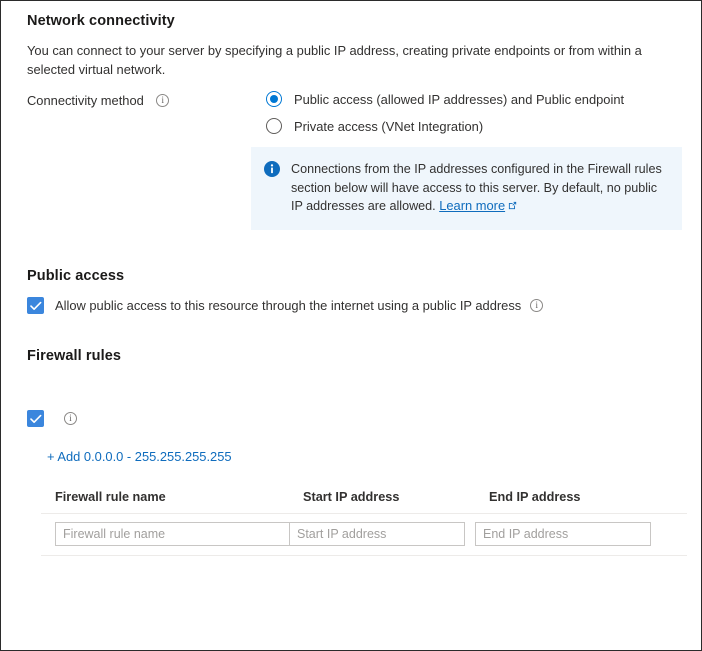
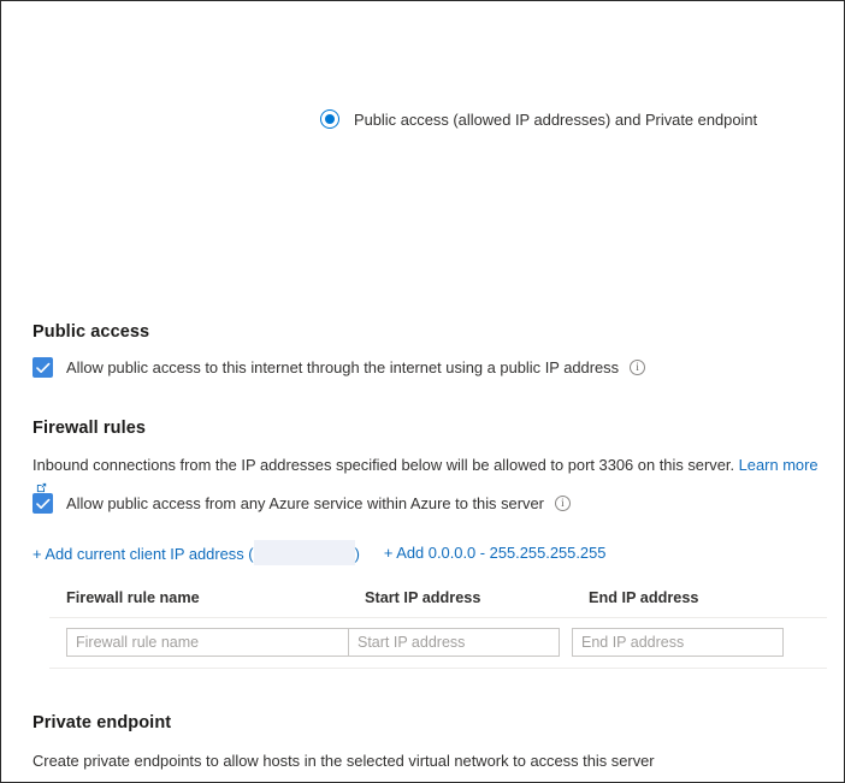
- Network connectivity
- You can connect to your server by specifying a public IP address, creating private endpoints or from within a selected virtual network.
- Connectivity method
- Public access (allowed IP addresses) and Public endpoint
+ Public access (allowed IP addresses) and Private endpoint
- Private access (VNet Integration)
- Connections from the IP addresses configured in the Firewall rules section below will have access to this server. By default, no public IP addresses are allowed. Learn more
  Public access
- Allow public access to this resource through the internet using a public IP address
+ Allow public access to this internet through the internet using a public IP address
  Firewall rules
+ Inbound connections from the IP addresses specified below will be allowed to port 3306 on this server. Learn more
+ Allow public access from any Azure service within Azure to this server
+ + Add current client IP address ( )
  + Add 0.0.0.0 - 255.255.255.255
  Firewall rule name
  Start IP address
  End IP address
  Firewall rule name
  Start IP address
  End IP address
+ Private endpoint
+ Create private endpoints to allow hosts in the selected virtual network to access this server
